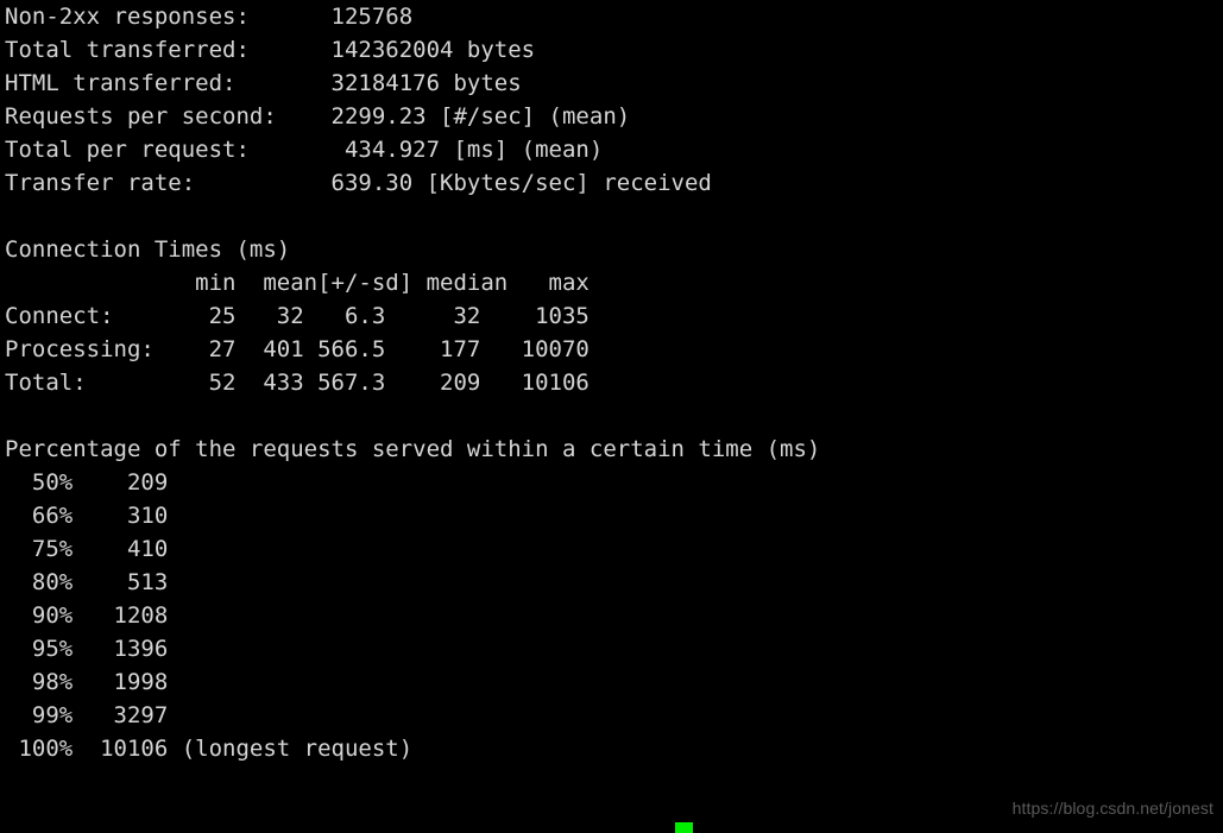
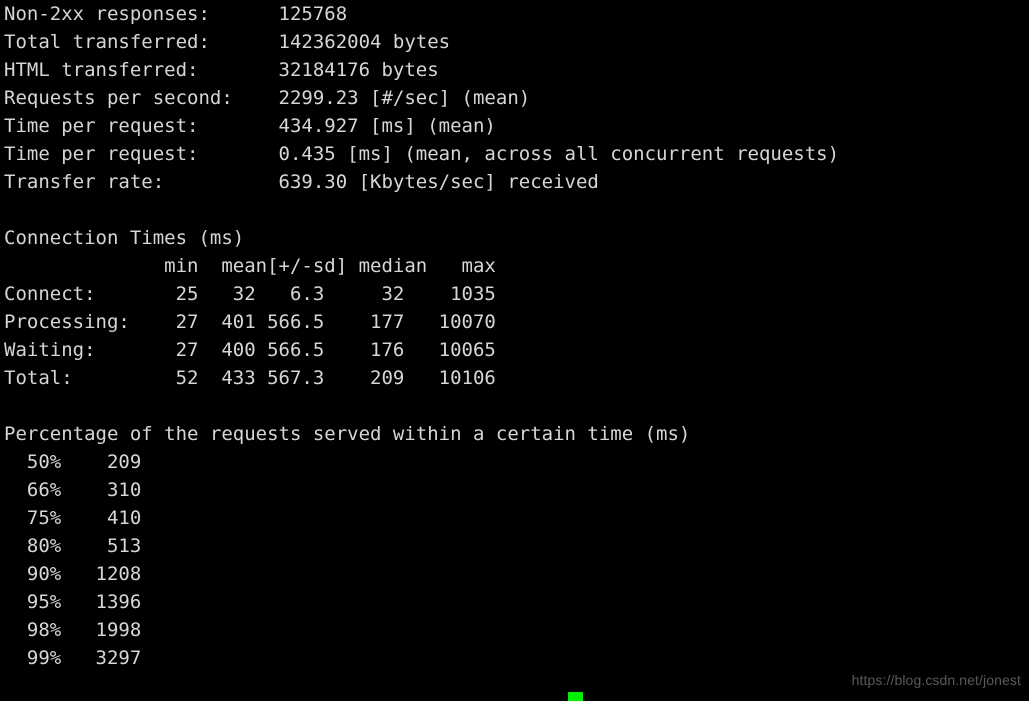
  Non-2xx responses: 125768
  Total transferred: 142362004 bytes
  HTML transferred: 32184176 bytes
  Requests per second: 2299.23 [#/sec] (mean)
- Total per request: 434.927 [ms] (mean)
+ Time per request: 434.927 [ms] (mean)
+ Time per request: 0.435 [ms] (mean, across all concurrent requests)
  Transfer rate: 639.30 [Kbytes/sec] received
  Connection Times (ms)
  min mean[+/-sd] median max
  Connect: 25 32 6.3 32 1035
  Processing: 27 401 566.5 177 10070
+ Waiting: 27 400 566.5 176 10065
  Total: 52 433 567.3 209 10106
  Percentage of the requests served within a certain time (ms)
  50% 209
  66% 310
  75% 410
  80% 513
  90% 1208
  95% 1396
  98% 1998
  99% 3297
- 100% 10106 (longest request)
  https://blog.csdn.net/jonest
